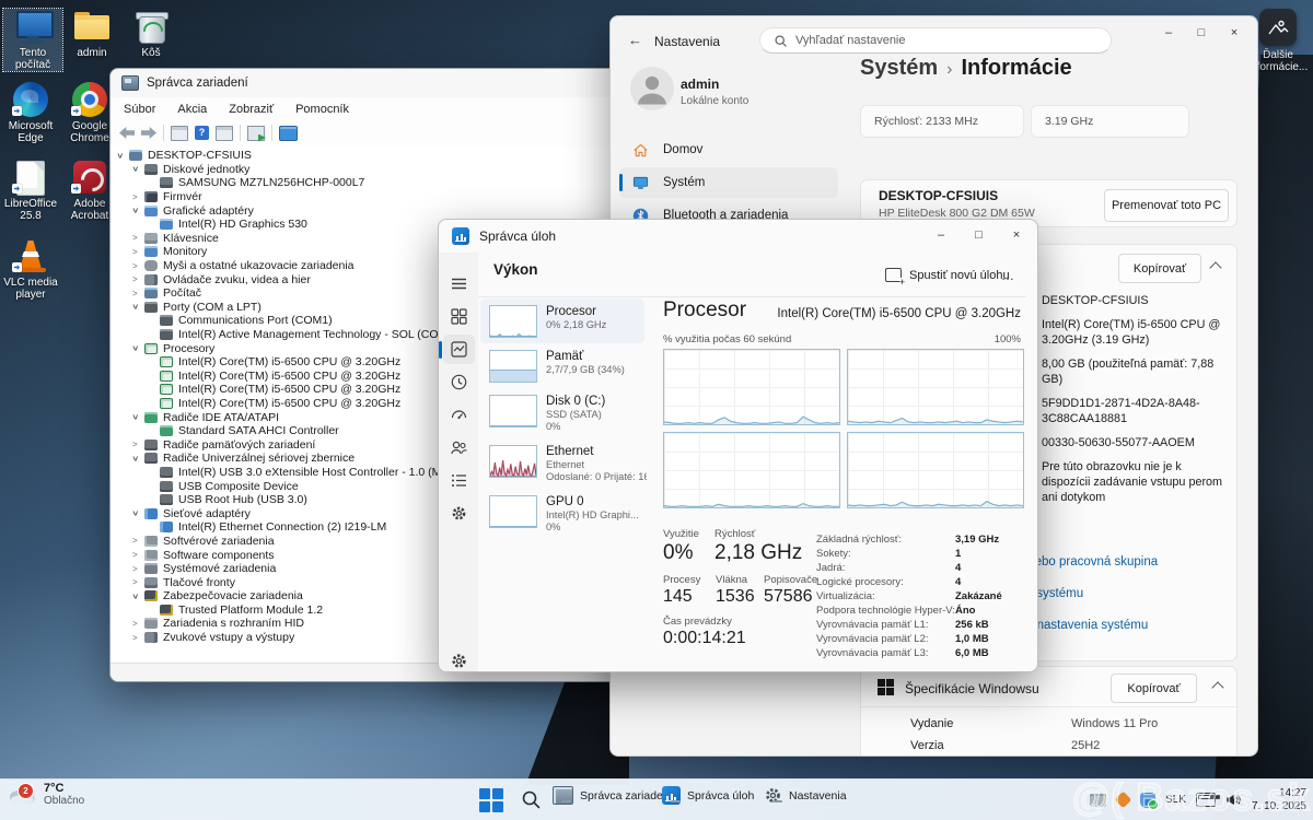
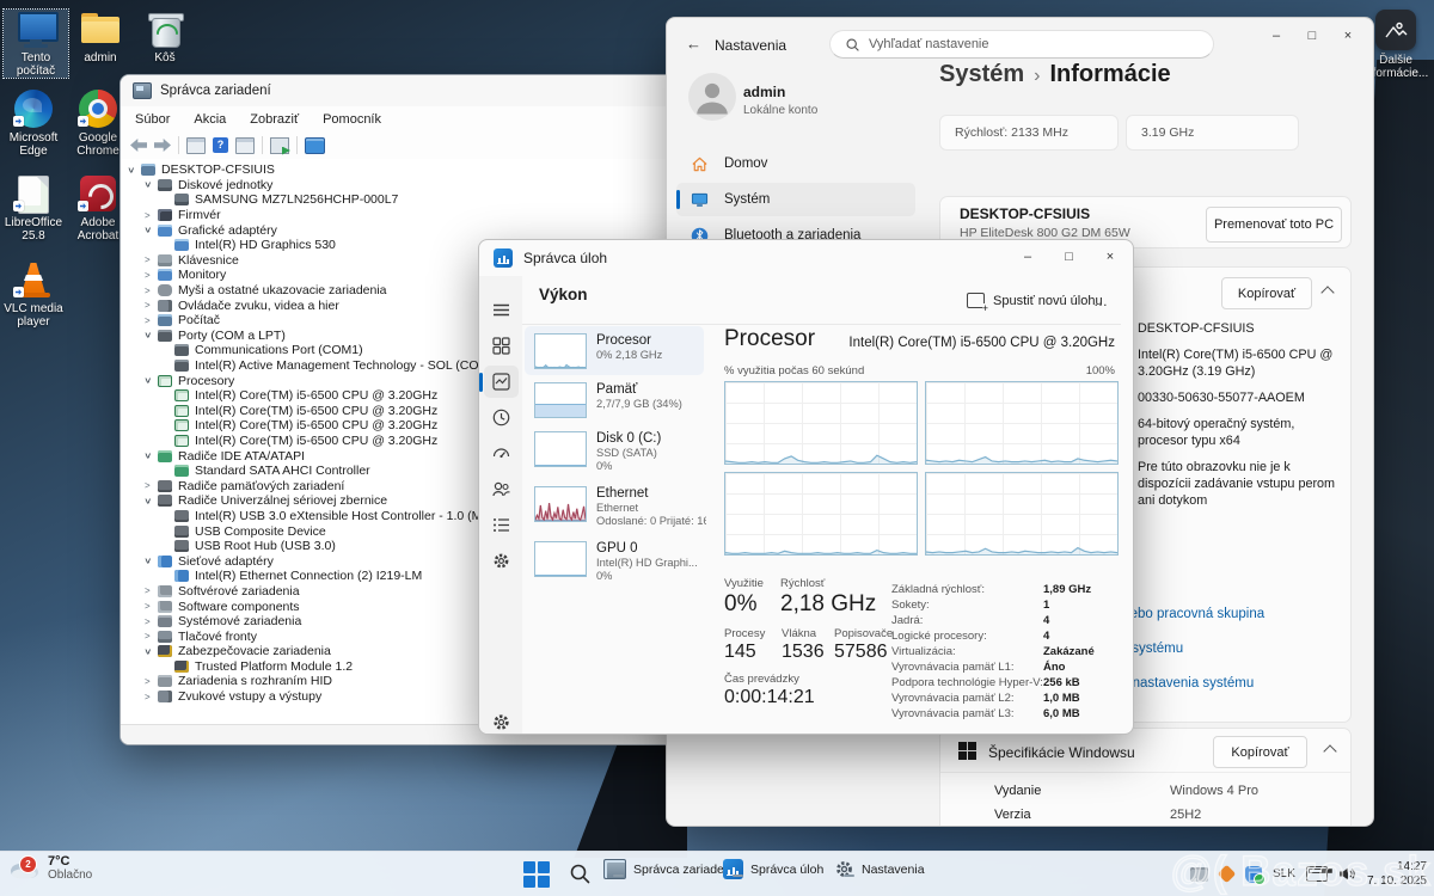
  Tento počítač
  admin
  Kôš
  Microsoft Edge
  Google Chrome
  LibreOffice 25.8
  Adobe Acrobat
  VLC media player
  Ďalšie ormácie...
  Správca zariadení
  Súbor
  Akcia
  Zobraziť
  Pomocník
  ?
  DESKTOP-CFSIUIS
  Diskové jednotky
  SAMSUNG MZ7LN256HCHP-000L7
  Firmvér
  Grafické adaptéry
  Intel(R) HD Graphics 530
  Klávesnice
  Monitory
  Myši a ostatné ukazovacie zariadenia
  Ovládače zvuku, videa a hier
  Počítač
  Porty (COM a LPT)
  Communications Port (COM1)
  Intel(R) Active Management Technology - SOL (CO
  Procesory
  Intel(R) Core(TM) i5-6500 CPU @ 3.20GHz
  Intel(R) Core(TM) i5-6500 CPU @ 3.20GHz
  Intel(R) Core(TM) i5-6500 CPU @ 3.20GHz
  Intel(R) Core(TM) i5-6500 CPU @ 3.20GHz
  Radiče IDE ATA/ATAPI
  Standard SATA AHCI Controller
  Radiče pamäťových zariadení
  Radiče Univerzálnej sériovej zbernice
  Intel(R) USB 3.0 eXtensible Host Controller - 1.0 (
  USB Composite Device
  USB Root Hub (USB 3.0)
  Sieťové adaptéry
  Intel(R) Ethernet Connection (2) I219-LM
  Softvérové zariadenia
  Software components
  Systémové zariadenia
  Tlačové fronty
  Zabezpečovacie zariadenia
  Trusted Platform Module 1.2
  Zariadenia s rozhraním HID
  Zvukové vstupy a výstupy
  ←
  Nastavenia
  Vyhľadať nastavenie
  –
  □
  ×
  admin
  Lokálne konto
  Domov
  Systém
  Bluetooth a zariadenia
  Systém › Informácie
  Rýchlosť: 2133 MHz
  3.19 GHz
  DESKTOP-CFSIUIS
  HP EliteDesk 800 G2 DM 65W
  Premenovať toto PC
  Kopírovať
  DESKTOP-CFSIUIS
  Intel(R) Core(TM) i5-6500 CPU @ 3.20GHz (3.19 GHz)
- 8,00 GB (použiteľná pamäť: 7,88 GB)
- 5F9DD1D1-2871-4D2A-8A48-3C88CAA18881
  00330-50630-55077-AAOEM
+ 64-bitový operačný systém, procesor typu x64
  Pre túto obrazovku nie je k dispozícii zadávanie vstupu perom ani dotykom
  Špecifikácie Windowsu
  Kopírovať
  Vydanie
- Windows 11 Pro
+ Windows 4 Pro
  Verzia
  25H2
  Správca úloh
  – □ ×
  Výkon
  Spustiť novú úlohu
  …
  Procesor
  0% 2,18 GHz
  Pamäť
  2,7/7,9 GB (34%)
  Disk 0 (C:)
  SSD (SATA)
  0%
  Ethernet
  Ethernet
  Odoslané: 0 Prijaté: 16
  GPU 0
  Intel(R) HD Graphi...
  0%
  Procesor
  Intel(R) Core(TM) i5-6500 CPU @ 3.20GHz
  % využitia počas 60 sekúnd
  100%
  Využitie
  Rýchlosť
  0%
  2,18 GHz
  Procesy
  Vlákna
  Popisovače
  145
  1536
  57586
  Čas prevádzky
  0:00:14:21
  Základná rýchlosť:
- 3,19 GHz
+ 1,89 GHz
  Sokety:
  1
  Jadrá:
  4
  Logické procesory:
  4
  Virtualizácia:
  Zakázané
- Podpora technológie Hyper-V:
+ Vyrovnávacia pamäť L1:
  Áno
- Vyrovnávacia pamäť L1:
+ Podpora technológie Hyper-V:
  256 kB
  Vyrovnávacia pamäť L2:
  1,0 MB
  Vyrovnávacia pamäť L3:
  6,0 MB
  2
  7°C
  Oblačno
  Správca zariade
  Správca úloh
  Nastavenia
  SLK
  14:27
  7. 10. 2025
  @( Bazos.sk
